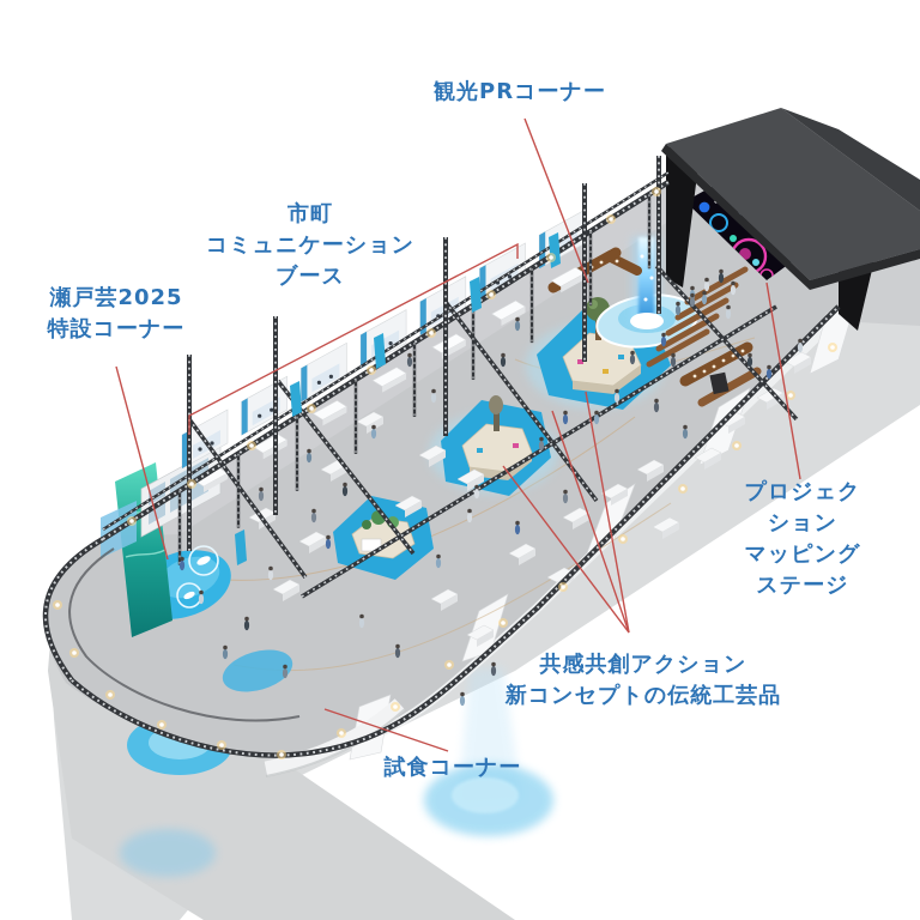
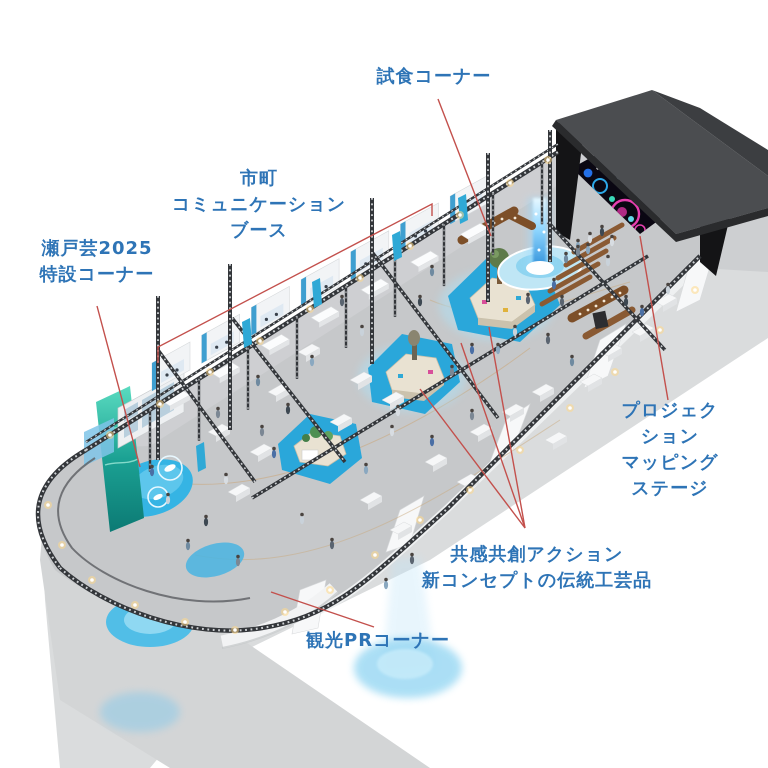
- 観光PRコーナー
+ 試食コーナー
  市町
  コミュニケーション
  ブース
  瀬戸芸2025
  特設コーナー
  プロジェクション
  マッピング
  ステージ
  共感共創アクション
  新コンセプトの伝統工芸品
- 試食コーナー
+ 観光PRコーナー
